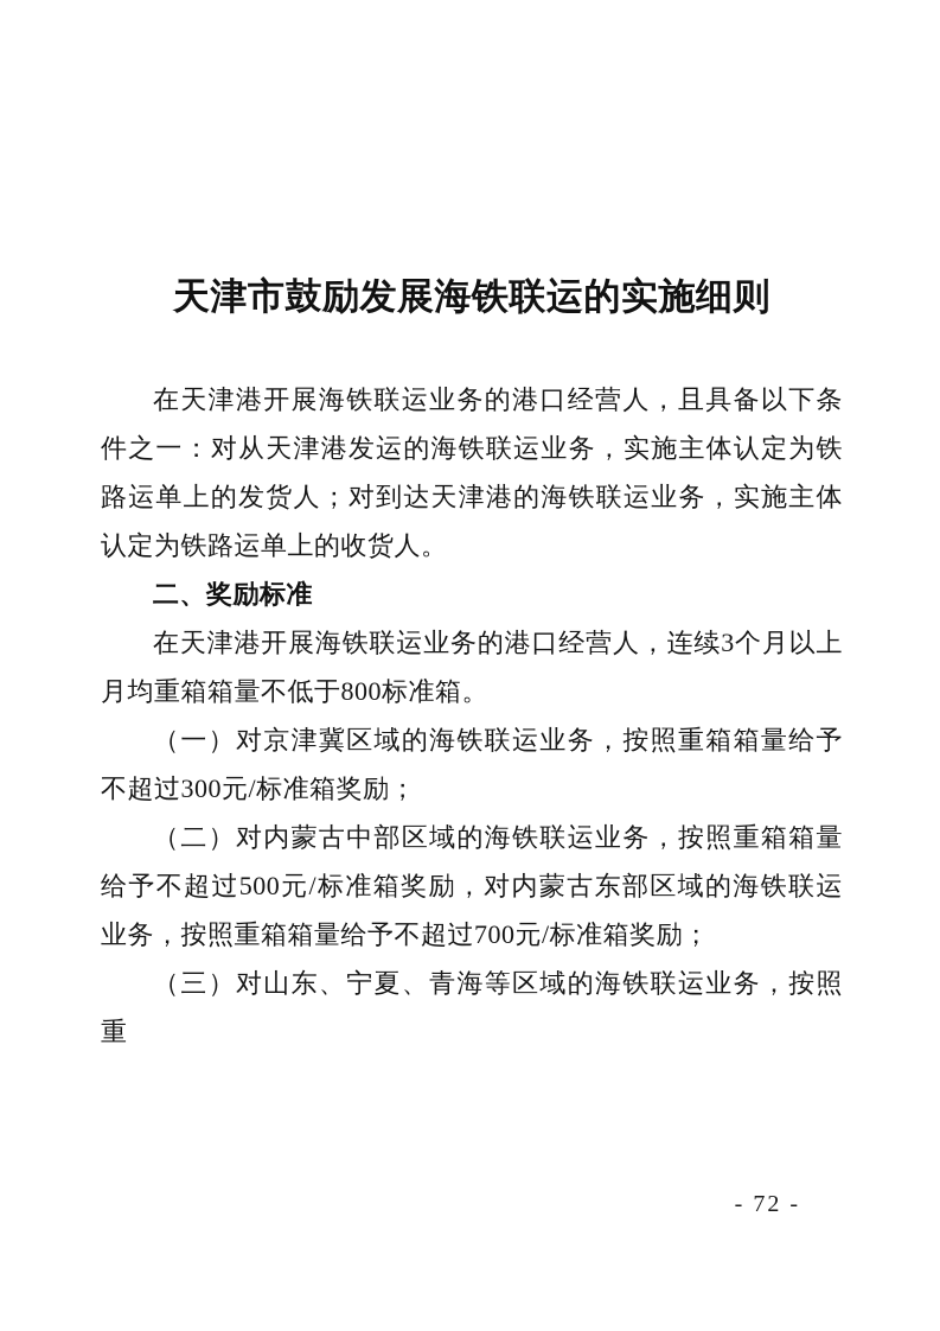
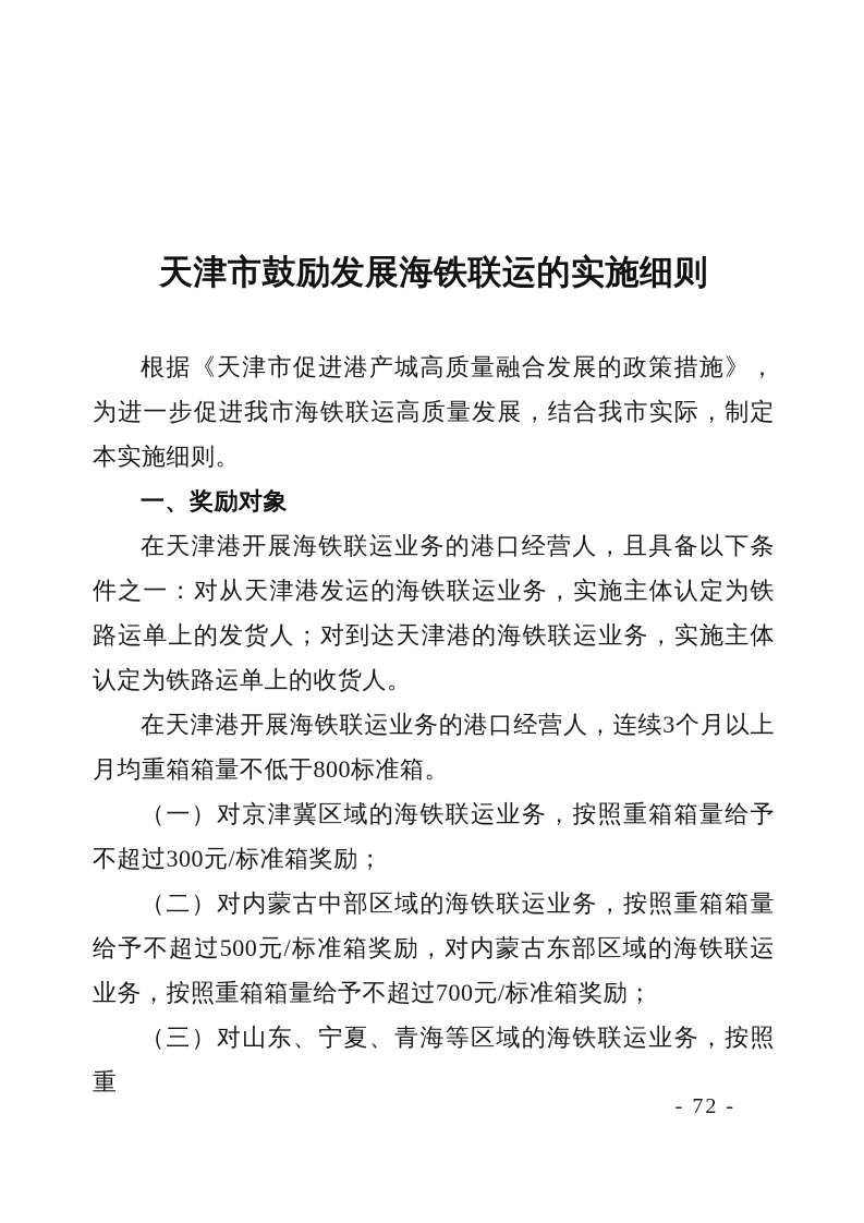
  天津市鼓励发展海铁联运的实施细则
+ 根据《天津市促进港产城高质量融合发展的政策措施》，为进一步促进我市海铁联运高质量发展，结合我市实际，制定本实施细则。
+ 一、奖励对象
  在天津港开展海铁联运业务的港口经营人，且具备以下条件之一：对从天津港发运的海铁联运业务，实施主体认定为铁路运单上的发货人；对到达天津港的海铁联运业务，实施主体认定为铁路运单上的收货人。
- 二、奖励标准
  在天津港开展海铁联运业务的港口经营人，连续3个月以上月均重箱箱量不低于800标准箱。
  （一）对京津冀区域的海铁联运业务，按照重箱箱量给予不超过300元/标准箱奖励；
  （二）对内蒙古中部区域的海铁联运业务，按照重箱箱量给予不超过500元/标准箱奖励，对内蒙古东部区域的海铁联运业务，按照重箱箱量给予不超过700元/标准箱奖励；
  （三）对山东、宁夏、青海等区域的海铁联运业务，按照重
  - 72 -
